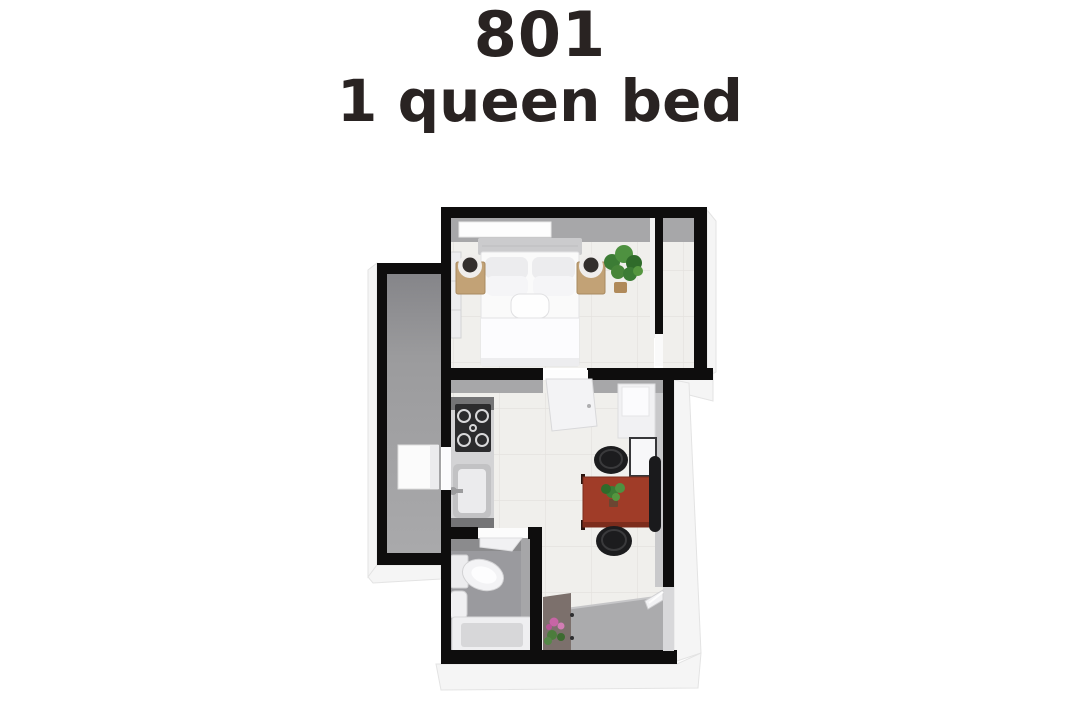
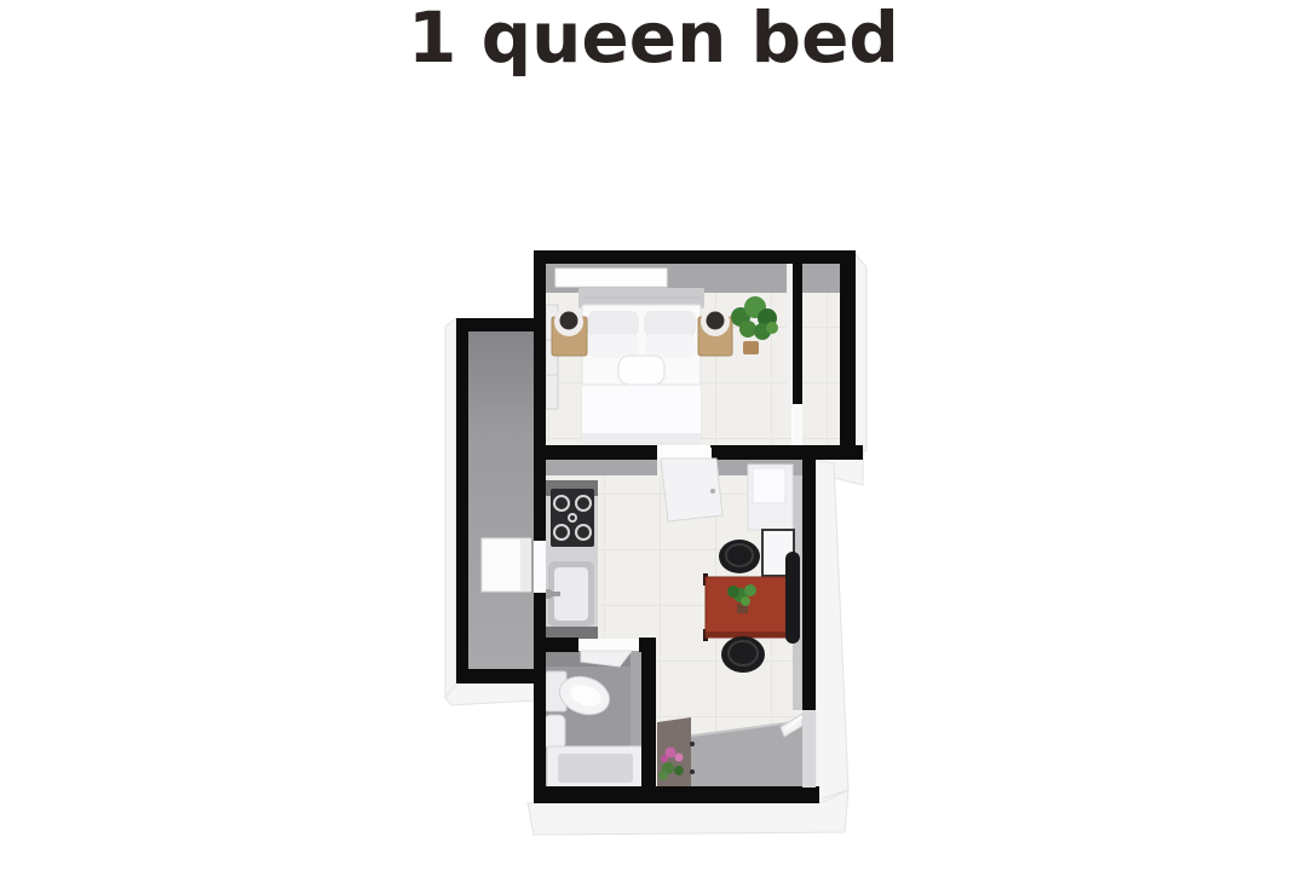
- 801
  1 queen bed
